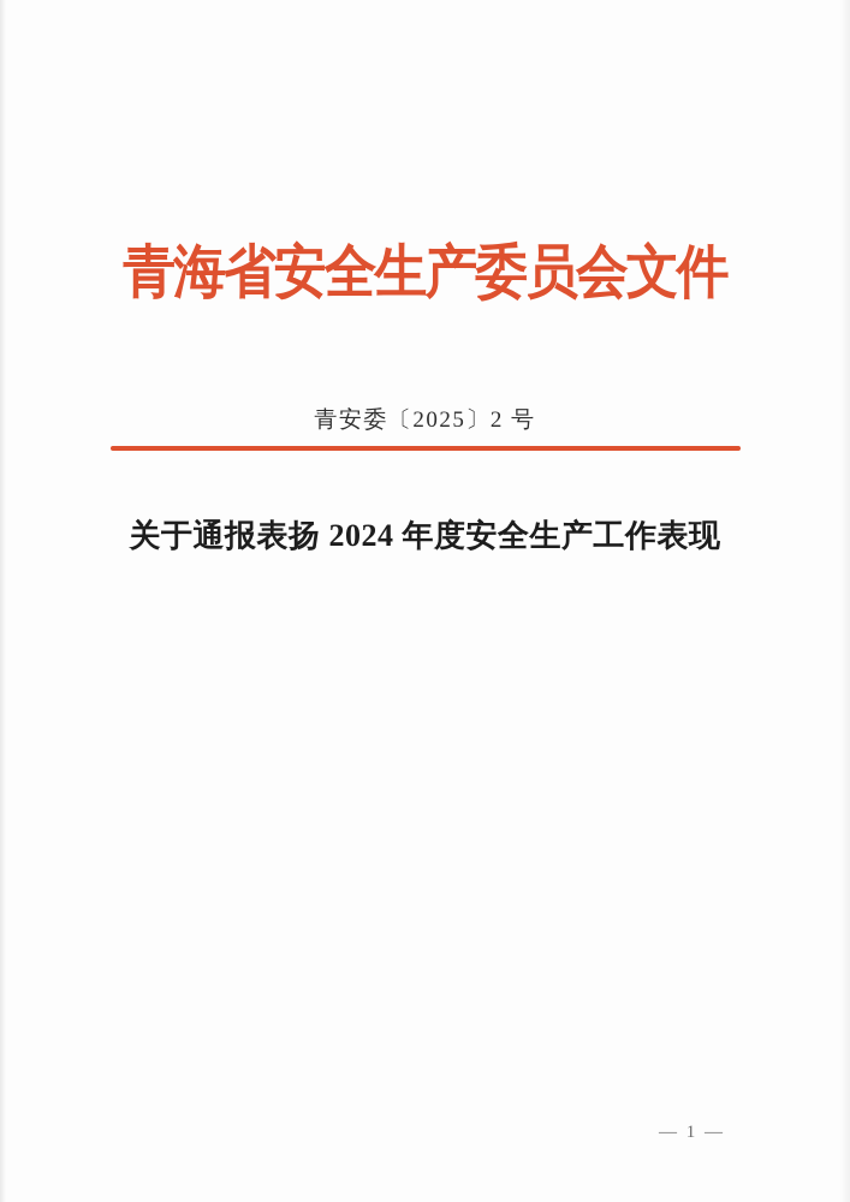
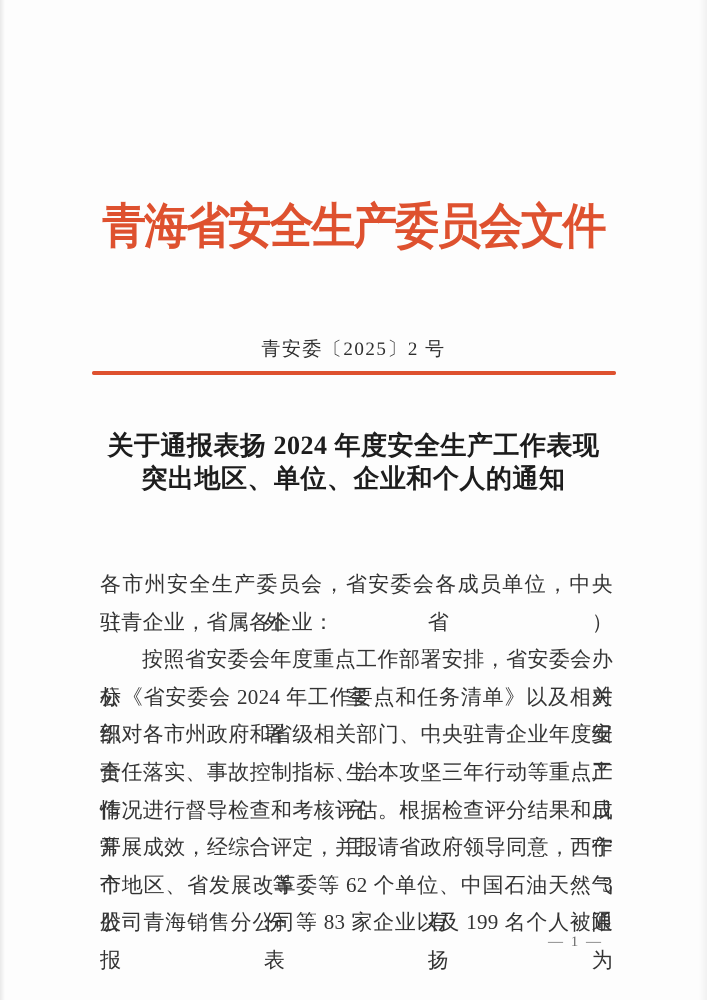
  青海省安全生产委员会文件
  青安委〔2025〕2 号
  关于通报表扬 2024 年度安全生产工作表现
+ 突出地区、单位、企业和个人的通知
+ 各市州安全生产委员会，省安委会各成员单位，中央（外省）
+ 驻青企业，省属各企业：
+ 按照省安委会年度重点工作部署安排，省安委会办公室对
+ 标《省安委会 2024 年工作要点和任务清单》以及相关部署，组
+ 织对各市州政府和省级相关部门、中央驻青企业年度安全生产
+ 责任落实、事故控制指标、治本攻坚三年行动等重点工作完成
+ 情况进行督导检查和考核评估。根据检查评分结果和日常工作
+ 开展成效，经综合评定，并报请省政府领导同意，西宁市等 3
+ 个地区、省发展改革委等 62 个单位、中国石油天然气股份有限
+ 公司青海销售分公司等 83 家企业以及 199 名个人被通报表扬为
  — 1 —
